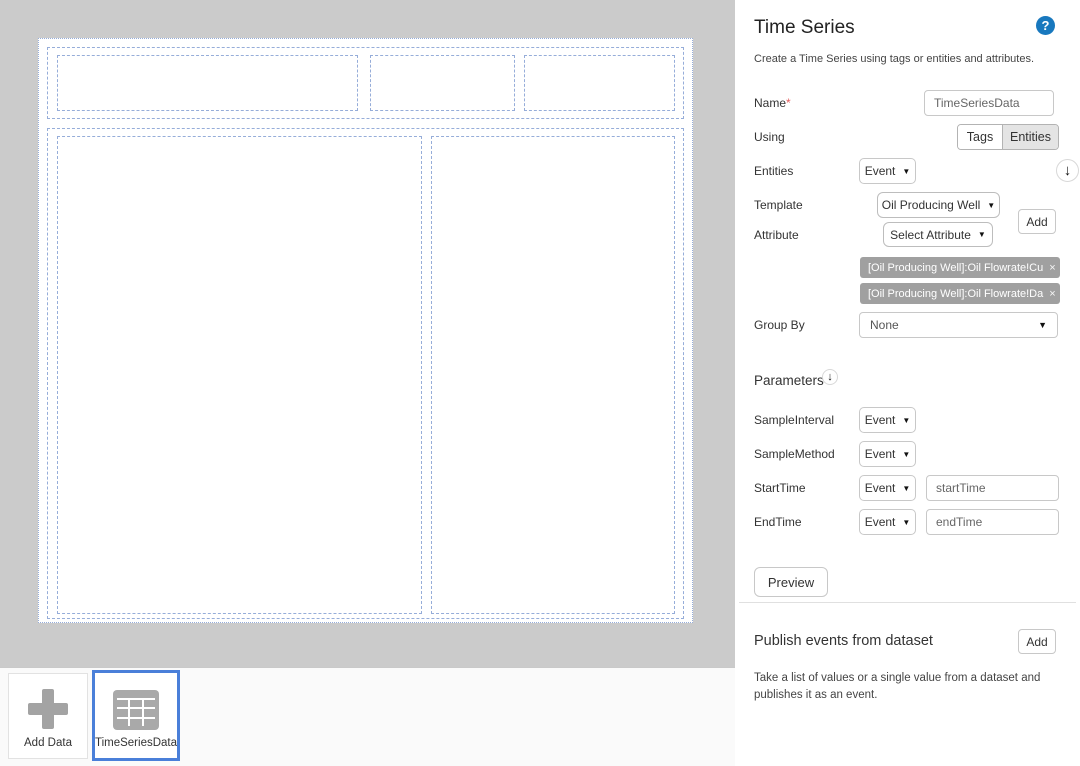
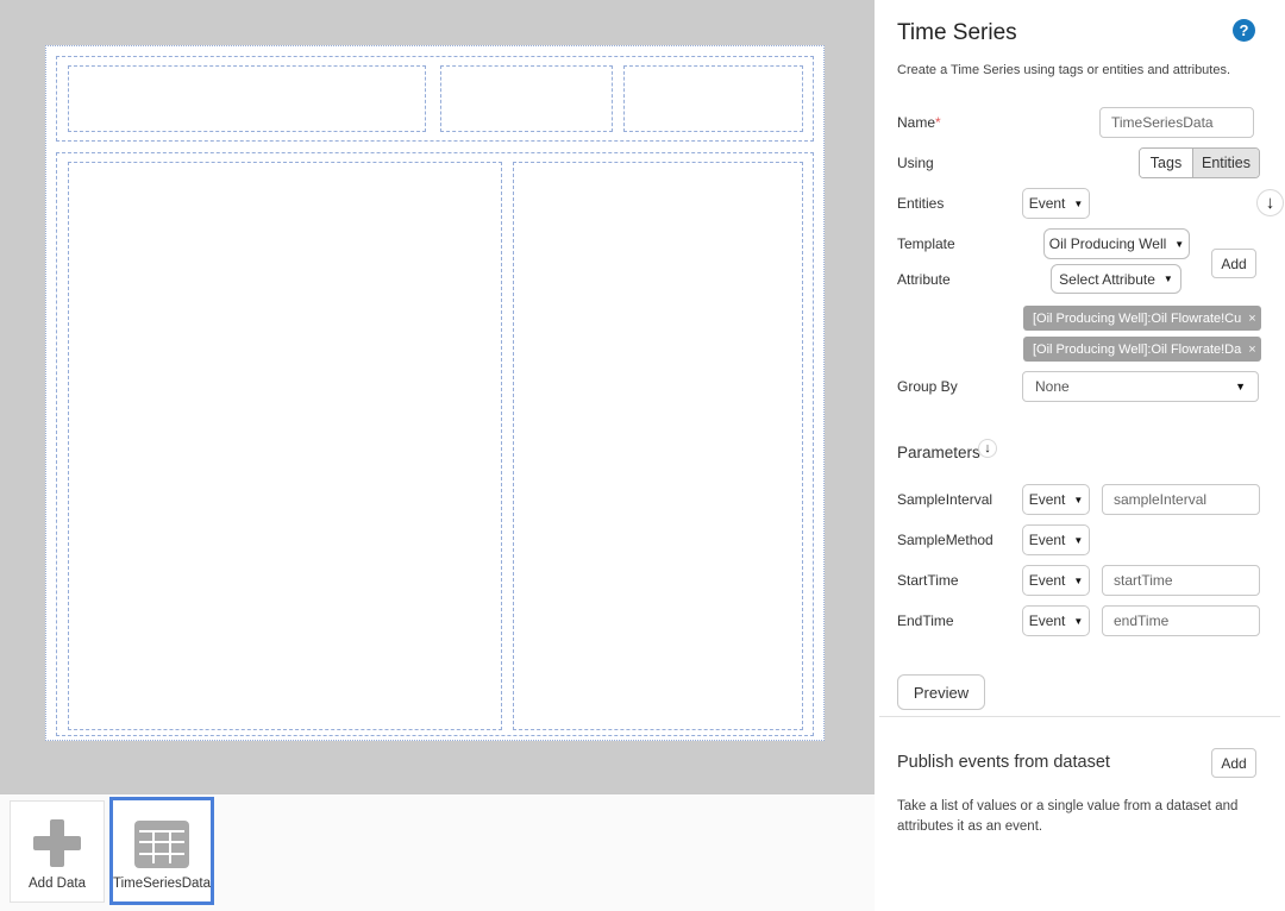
  Add Data
  TimeSeriesData
  Time Series
  ?
  Create a Time Series using tags or entities and attributes.
  Name*
  TimeSeriesData
  Using
  Tags
  Entities
  Entities
  Event
  ▼
  ↓
  Template
  Oil Producing Well
  ▼
  Add
  Attribute
  Select Attribute
  ▼
  [Oil Producing Well]:Oil Flowrate!Cu
  ×
  [Oil Producing Well]:Oil Flowrate!Da
  ×
  Group By
  None
  ▼
  Parameters
  ↓
  SampleInterval
  Event
  ▼
+ sampleInterval
  SampleMethod
  Event
  ▼
  StartTime
  Event
  ▼
  startTime
  EndTime
  Event
  ▼
  endTime
  Preview
  Publish events from dataset
  Add
- Take a list of values or a single value from a dataset and publishes it as an event.
+ Take a list of values or a single value from a dataset and attributes it as an event.
